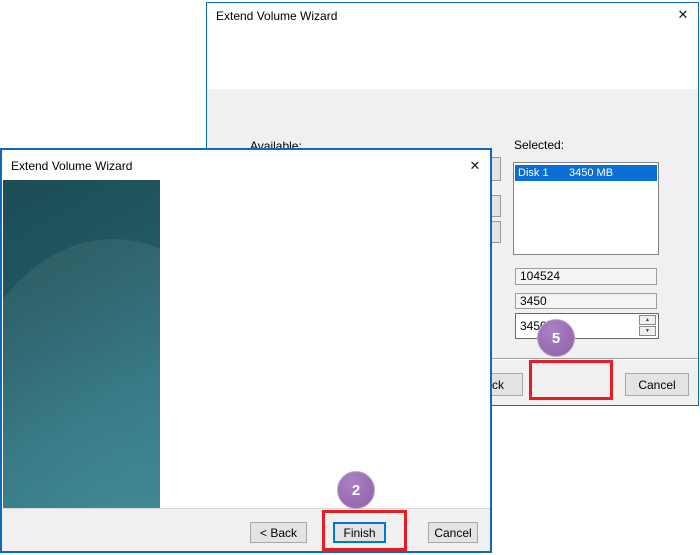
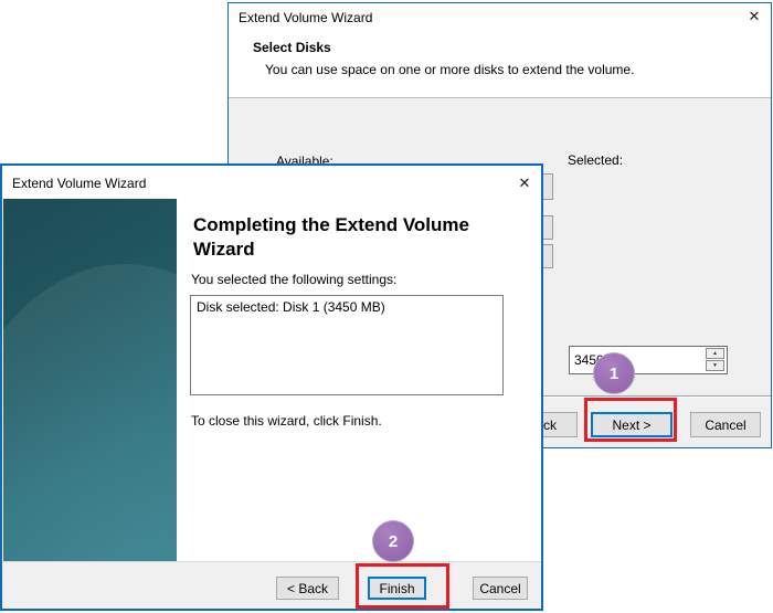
  Extend Volume Wizard
  ✕
+ Select Disks
+ You can use space on one or more disks to extend the volume.
  Available:
  Selected:
- Disk 1
- 3450 MB
- 104524
- 3450
  345
+ Next >
  Cancel
- 5
+ 1
  Extend Volume Wizard
  ✕
+ Completing the Extend Volume Wizard
+ You selected the following settings:
+ Disk selected: Disk 1 (3450 MB)
+ To close this wizard, click Finish.
  < Back
  Finish
  Cancel
  2
